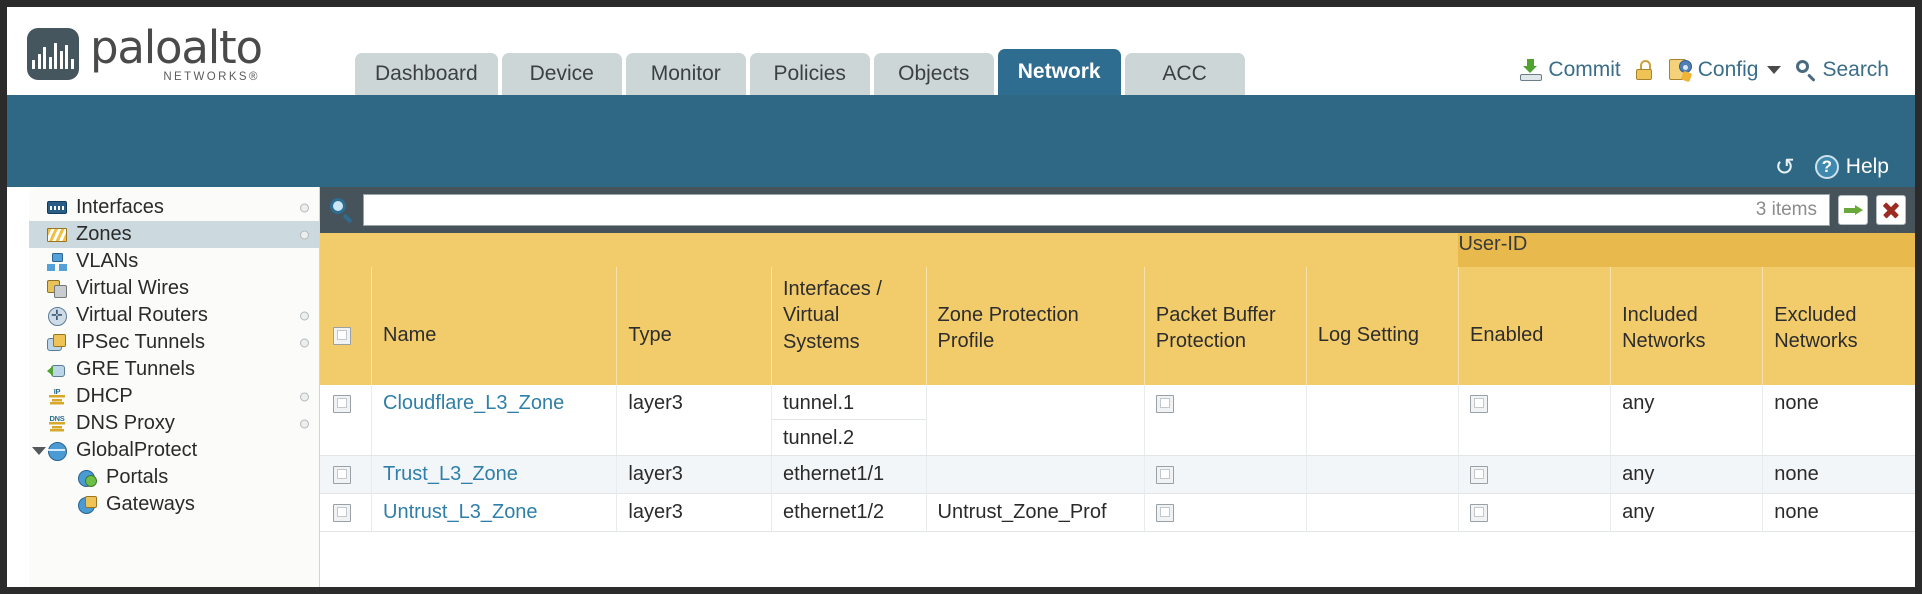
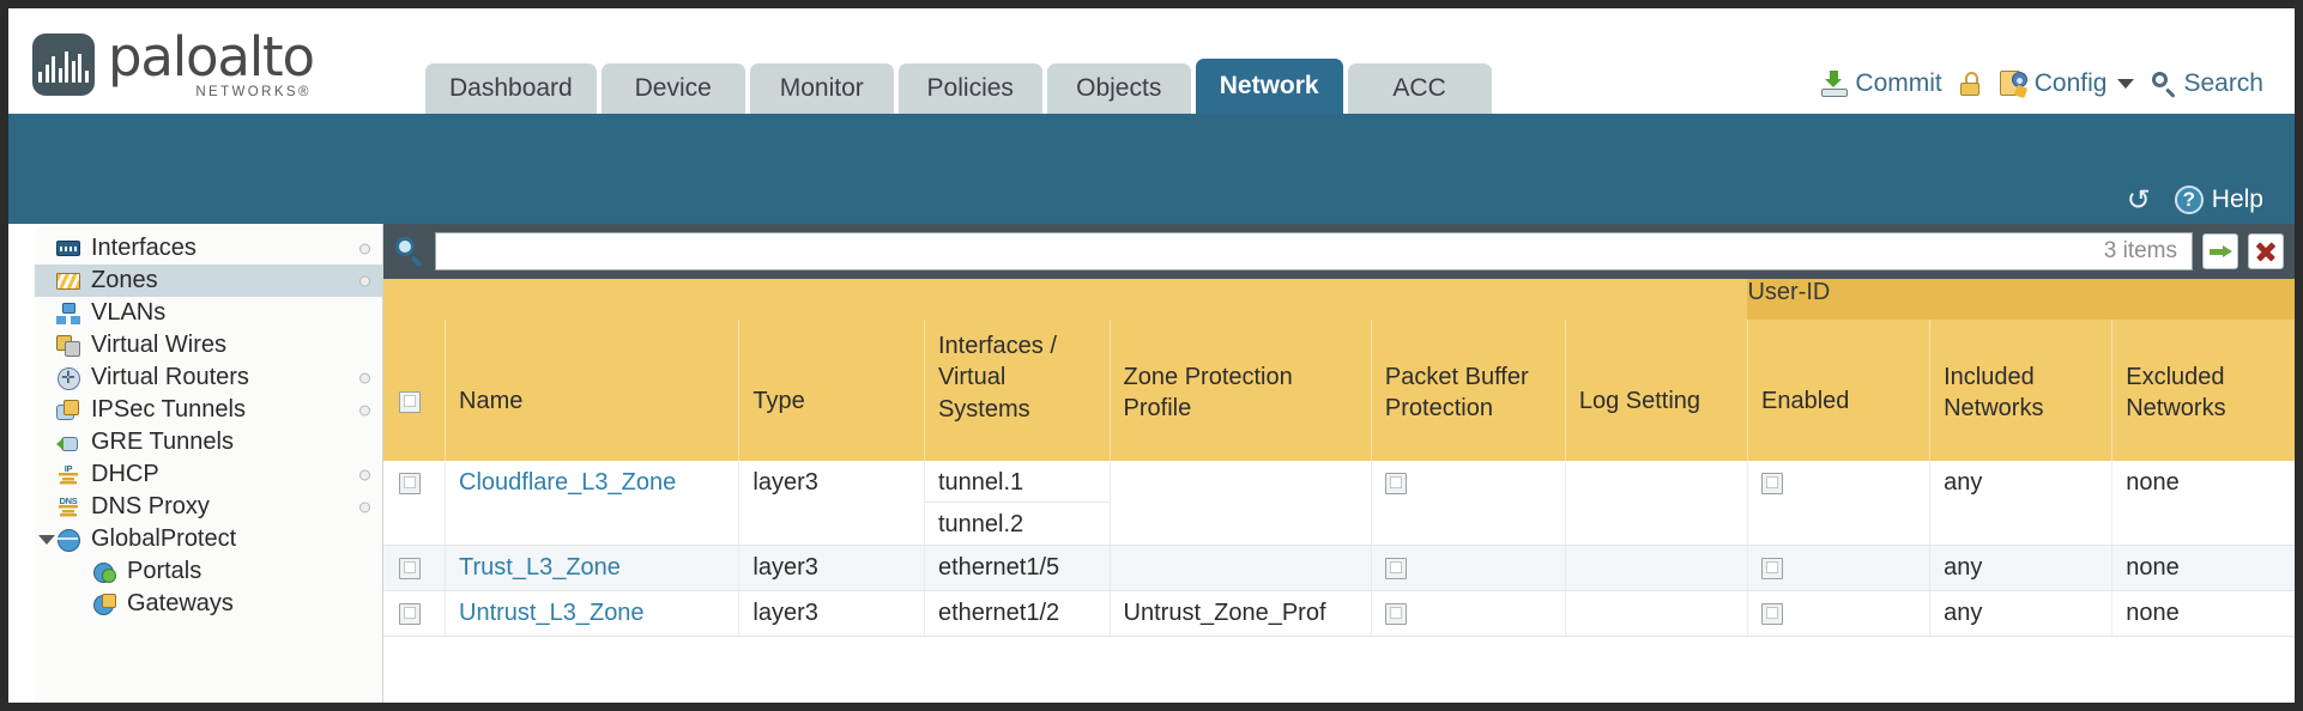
  paloalto
  NETWORKS®
  Dashboard
  Device
  Monitor
  Policies
  Objects
  Network
  ACC
  Commit
  Config
  Search
  ↺
  ?
  Help
  Interfaces
  Zones
  VLANs
  Virtual Wires
  Virtual Routers
  IPSec Tunnels
  GRE Tunnels
  IP
  DHCP
  DNS
  DNS Proxy
  GlobalProtect
  Portals
  Gateways
  3 items
  	User-ID
  	Name	Type	Interfaces / Virtual Systems	Zone Protection Profile	Packet Buffer Protection	Log Setting	Enabled	Included Networks	Excluded Networks
  	Cloudflare_L3_Zone	layer3	tunnel.1 tunnel.2					any	none
- 	Trust_L3_Zone	layer3	ethernet1/1					any	none
+ 	Trust_L3_Zone	layer3	ethernet1/5					any	none
  	Untrust_L3_Zone	layer3	ethernet1/2	Untrust_Zone_Prof				any	none
